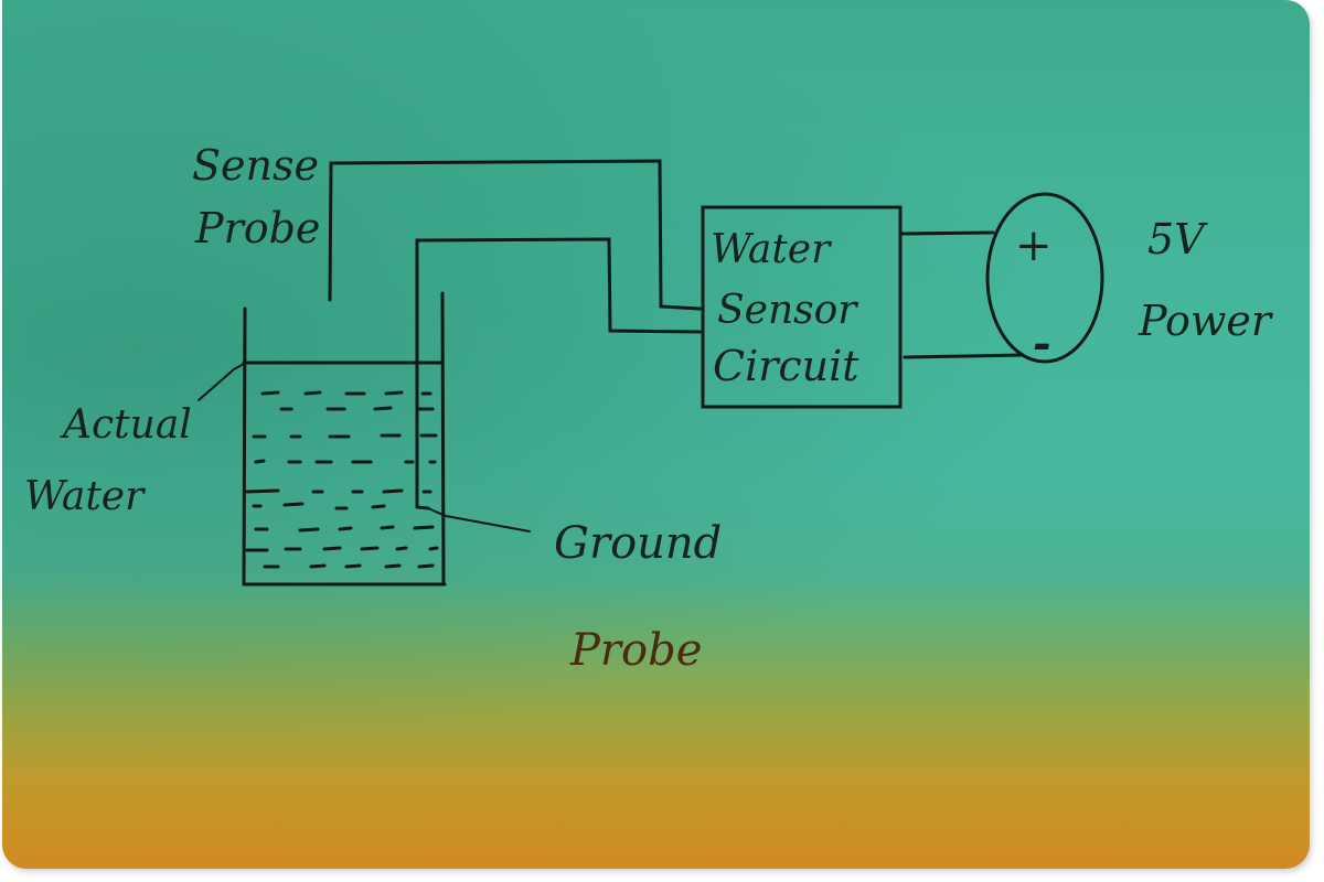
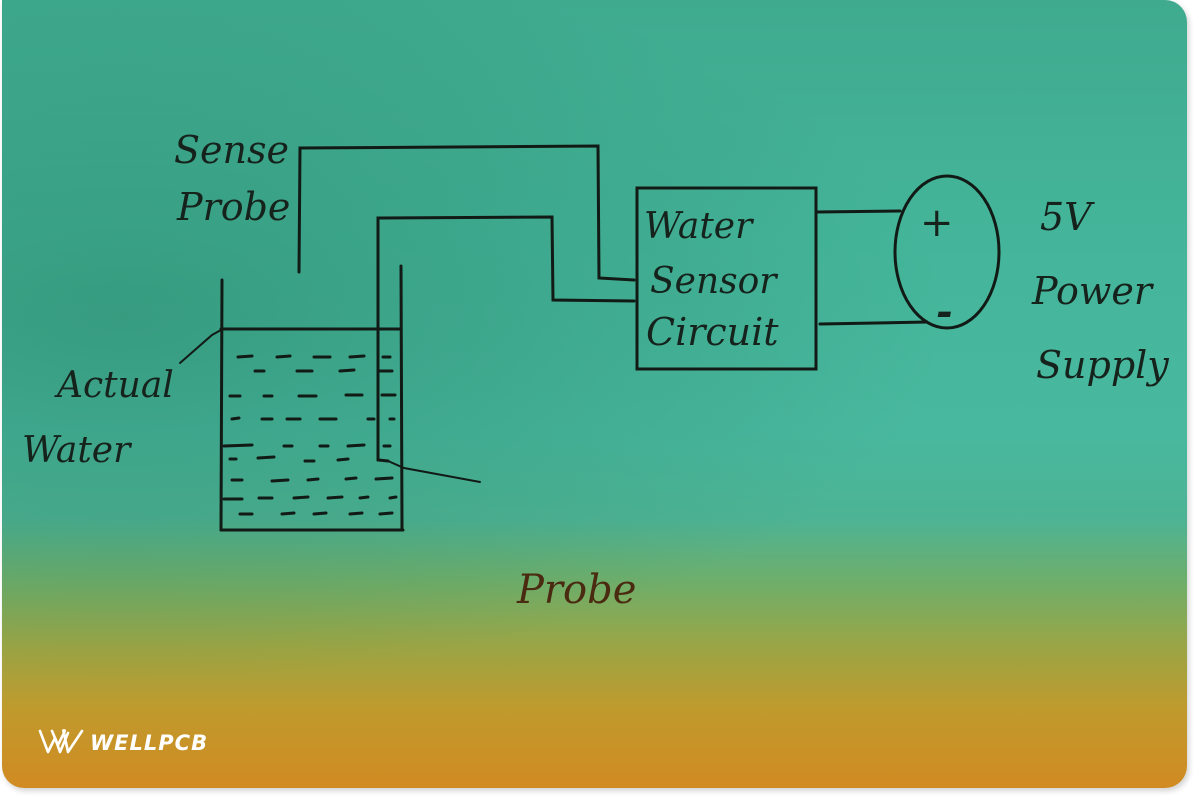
  Sense
  Probe
  Actual
  Water
- Ground
  Probe
  Water
  Sensor
  Circuit
  +
  -
  5V
  Power
+ Supply
+ WELLPCB
